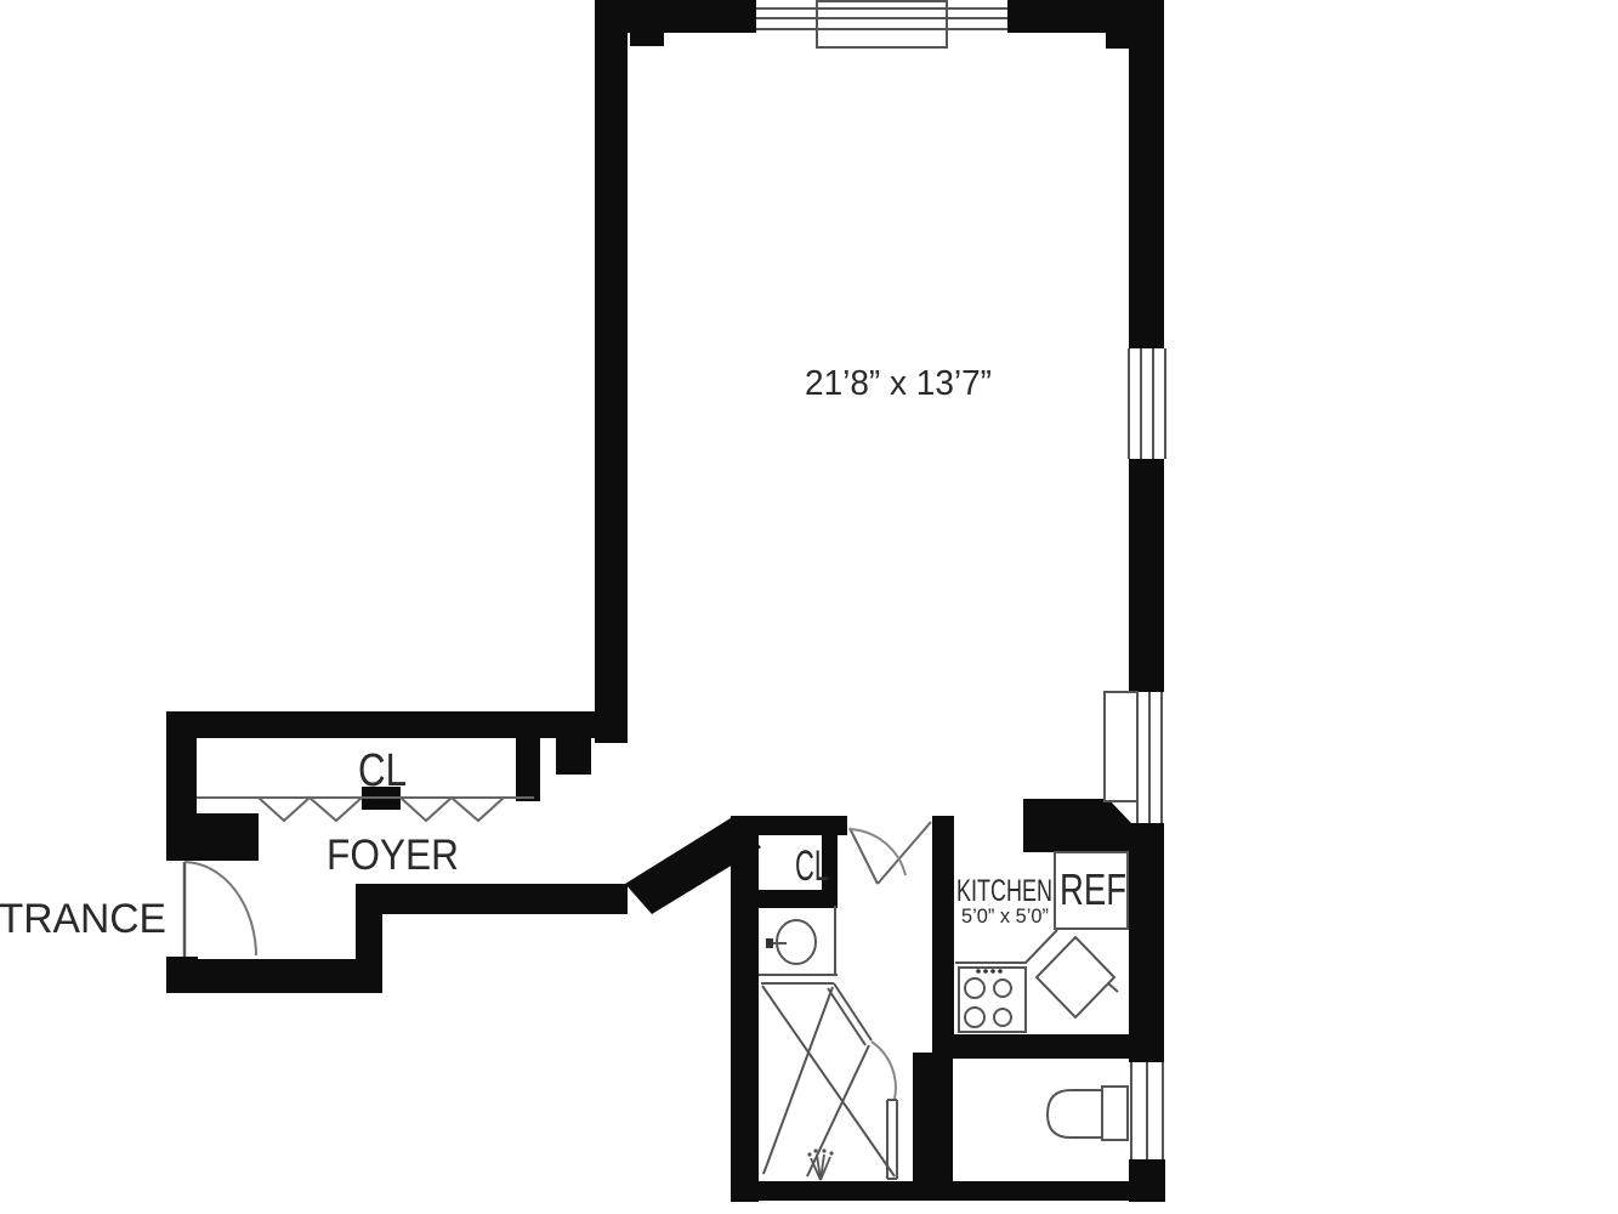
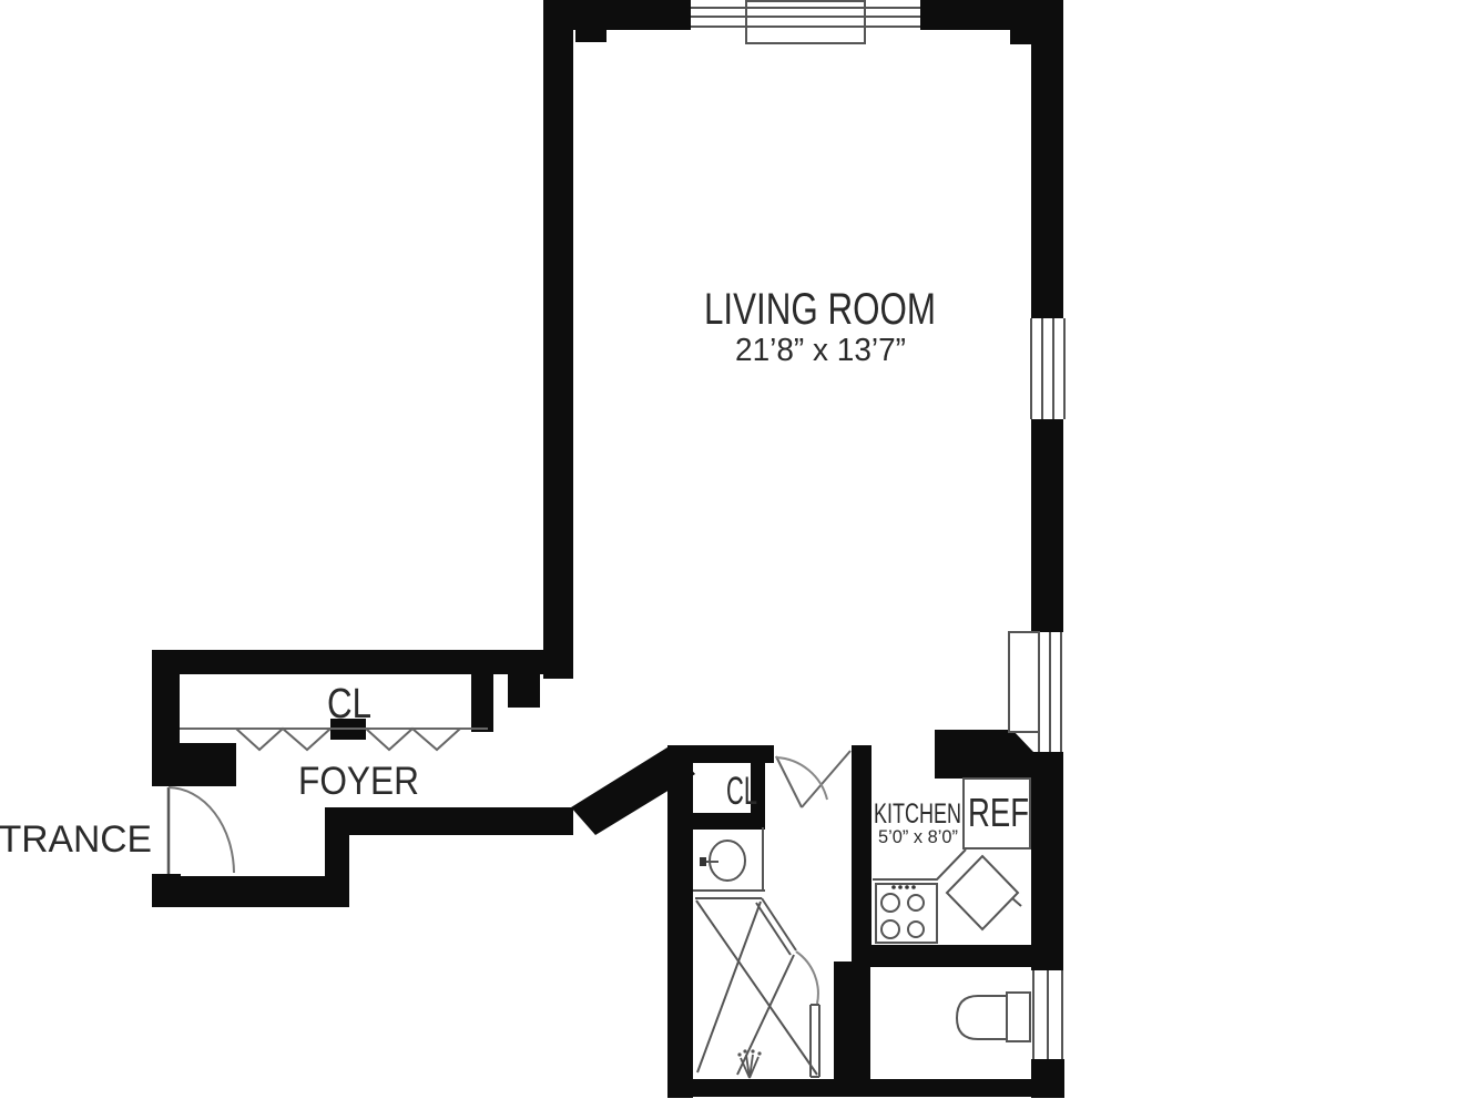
+ LIVING ROOM
  21’8” x 13’7”
  CL
  FOYER
  TRANCE
  CL
  KITCHEN
- 5’0” x 5’0”
+ 5’0” x 8’0”
  REF
